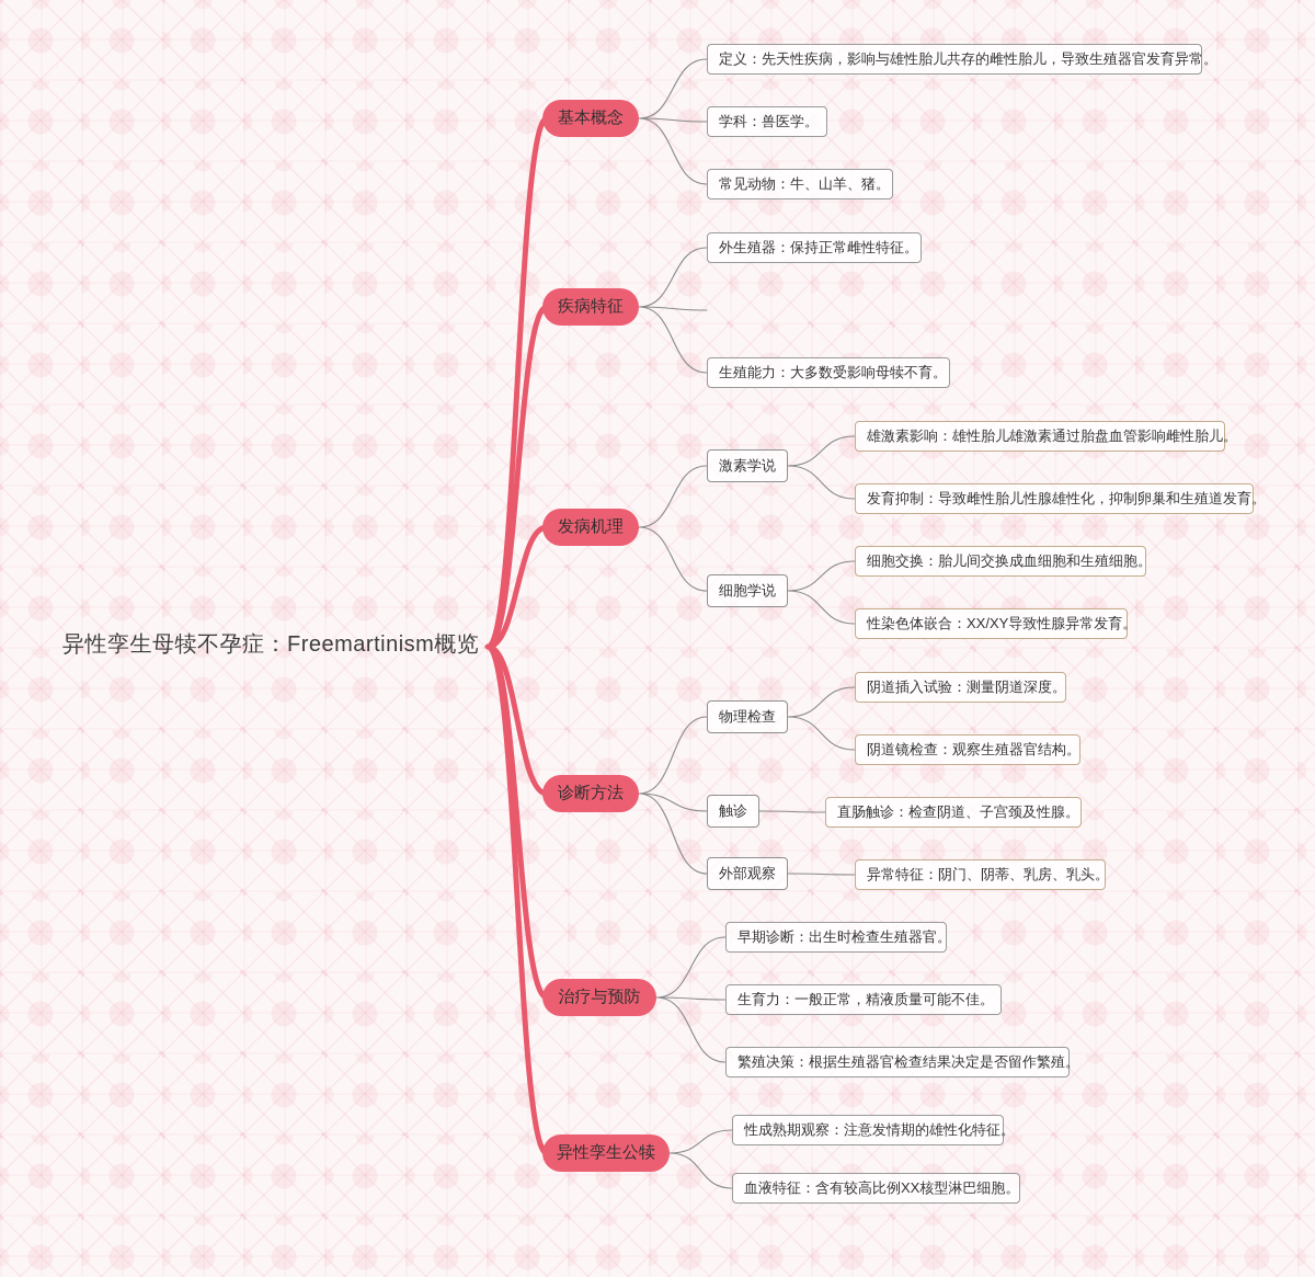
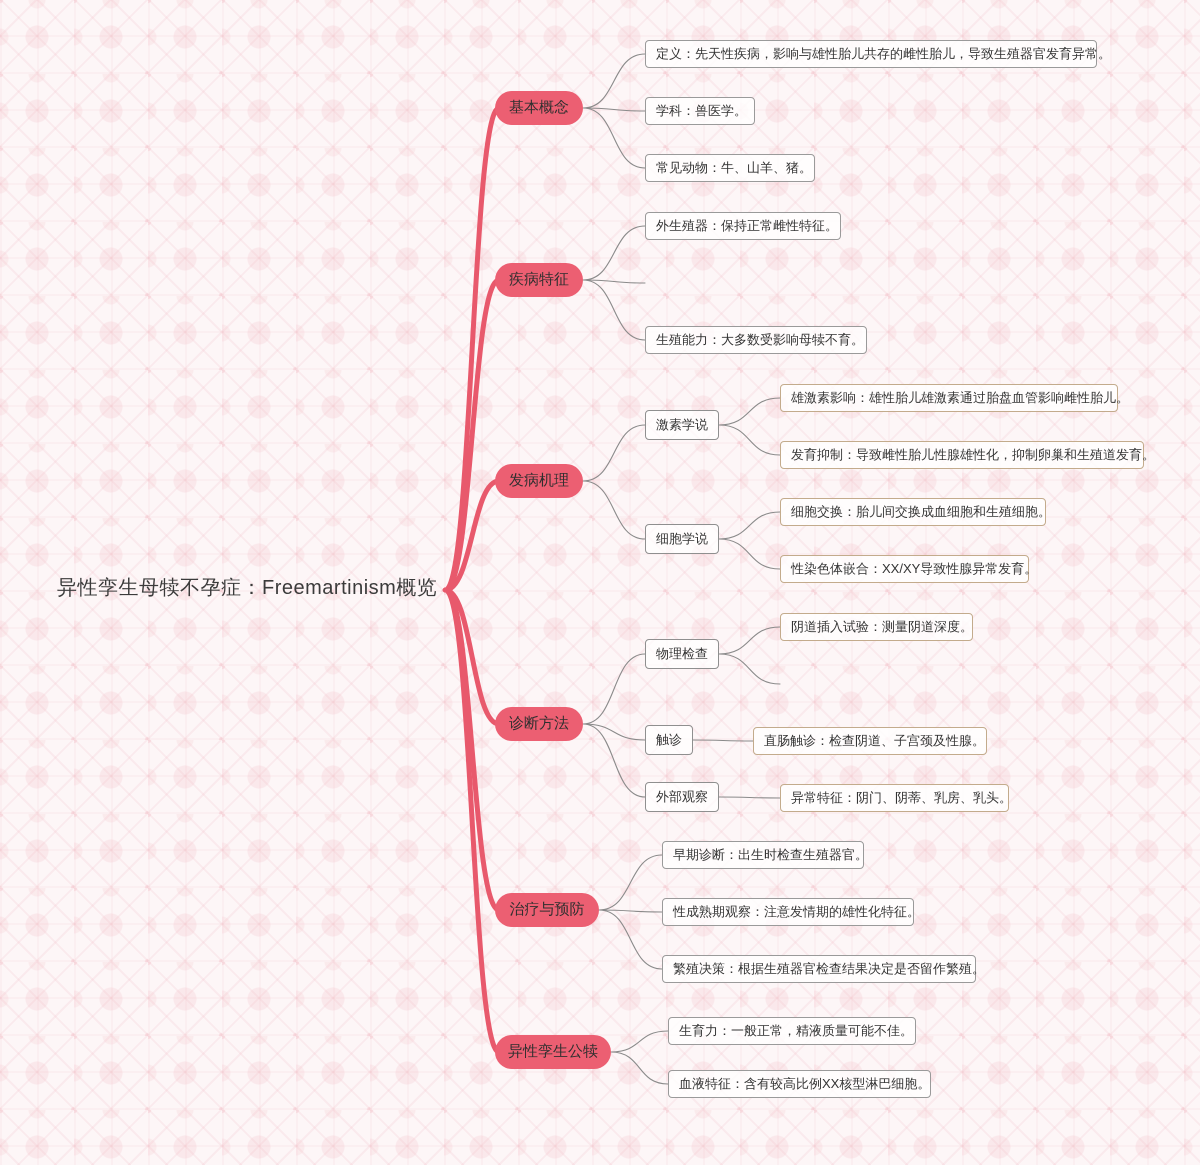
  异性孪生母犊不孕症：Freemartinism概览
  基本概念
  定义：先天性疾病，影响与雄性胎儿共存的雌性胎儿，导致生殖器官发育异常。
  学科：兽医学。
  常见动物：牛、山羊、猪。
  疾病特征
  外生殖器：保持正常雌性特征。
  生殖能力：大多数受影响母犊不育。
  发病机理
  激素学说
  雄激素影响：雄性胎儿雄激素通过胎盘血管影响雌性胎儿。
  发育抑制：导致雌性胎儿性腺雄性化，抑制卵巢和生殖道发育。
  细胞学说
  细胞交换：胎儿间交换成血细胞和生殖细胞。
  性染色体嵌合：XX/XY导致性腺异常发育。
  诊断方法
  物理检查
  阴道插入试验：测量阴道深度。
- 阴道镜检查：观察生殖器官结构。
  触诊
  直肠触诊：检查阴道、子宫颈及性腺。
  外部观察
  异常特征：阴门、阴蒂、乳房、乳头。
  治疗与预防
  早期诊断：出生时检查生殖器官。
- 生育力：一般正常，精液质量可能不佳。
+ 性成熟期观察：注意发情期的雄性化特征。
  繁殖决策：根据生殖器官检查结果决定是否留作繁殖。
  异性孪生公犊
- 性成熟期观察：注意发情期的雄性化特征。
+ 生育力：一般正常，精液质量可能不佳。
  血液特征：含有较高比例XX核型淋巴细胞。
